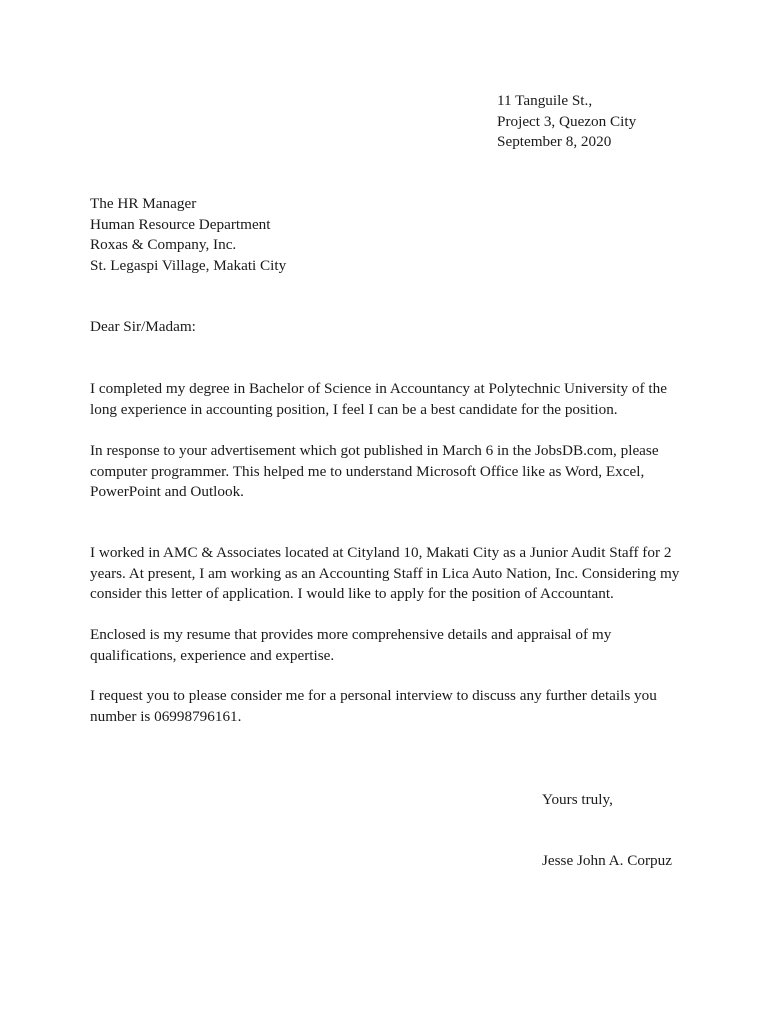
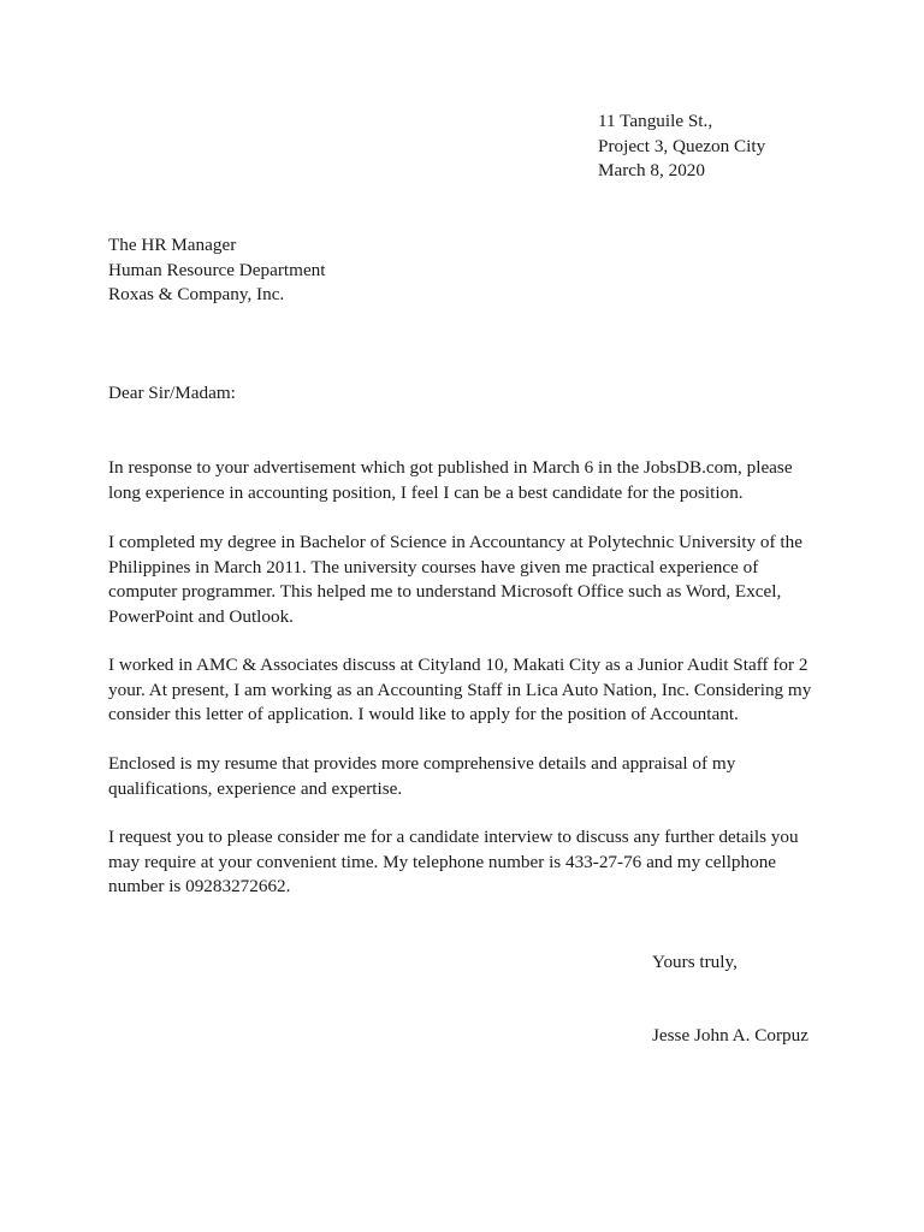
  11 Tanguile St.,
  Project 3, Quezon City
- September 8, 2020
+ March 8, 2020
  The HR Manager
  Human Resource Department
  Roxas & Company, Inc.
- St. Legaspi Village, Makati City
  Dear Sir/Madam:
- I completed my degree in Bachelor of Science in Accountancy at Polytechnic University of the
+ In response to your advertisement which got published in March 6 in the JobsDB.com, please
  long experience in accounting position, I feel I can be a best candidate for the position.
- In response to your advertisement which got published in March 6 in the JobsDB.com, please
+ I completed my degree in Bachelor of Science in Accountancy at Polytechnic University of the
+ Philippines in March 2011. The university courses have given me practical experience of
- computer programmer. This helped me to understand Microsoft Office like as Word, Excel,
+ computer programmer. This helped me to understand Microsoft Office such as Word, Excel,
  PowerPoint and Outlook.
- I worked in AMC & Associates located at Cityland 10, Makati City as a Junior Audit Staff for 2
+ I worked in AMC & Associates discuss at Cityland 10, Makati City as a Junior Audit Staff for 2
- years. At present, I am working as an Accounting Staff in Lica Auto Nation, Inc. Considering my
+ your. At present, I am working as an Accounting Staff in Lica Auto Nation, Inc. Considering my
  consider this letter of application. I would like to apply for the position of Accountant.
  Enclosed is my resume that provides more comprehensive details and appraisal of my
  qualifications, experience and expertise.
- I request you to please consider me for a personal interview to discuss any further details you
+ I request you to please consider me for a candidate interview to discuss any further details you
+ may require at your convenient time. My telephone number is 433-27-76 and my cellphone
- number is 06998796161.
+ number is 09283272662.
  Yours truly,
  Jesse John A. Corpuz
